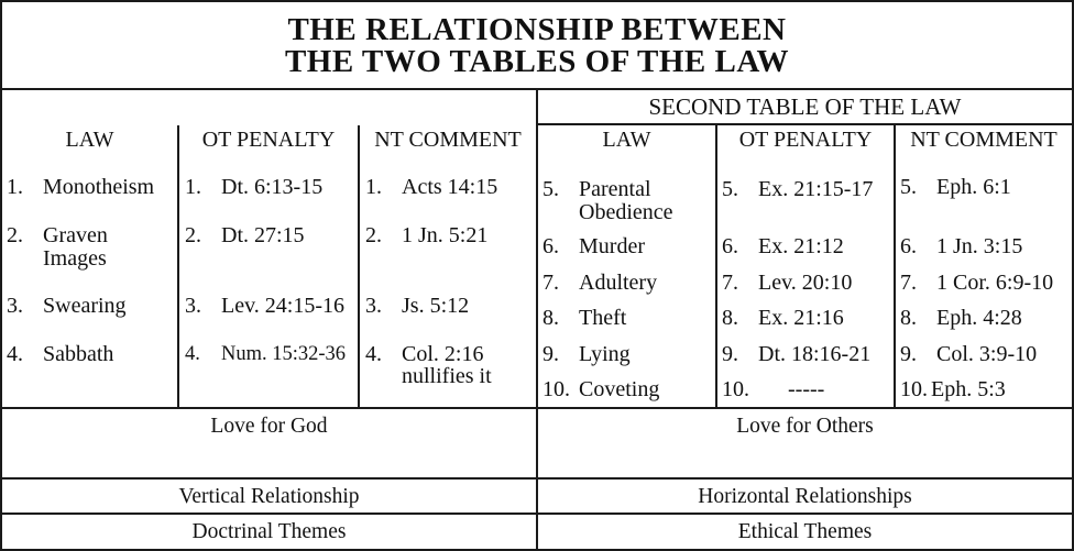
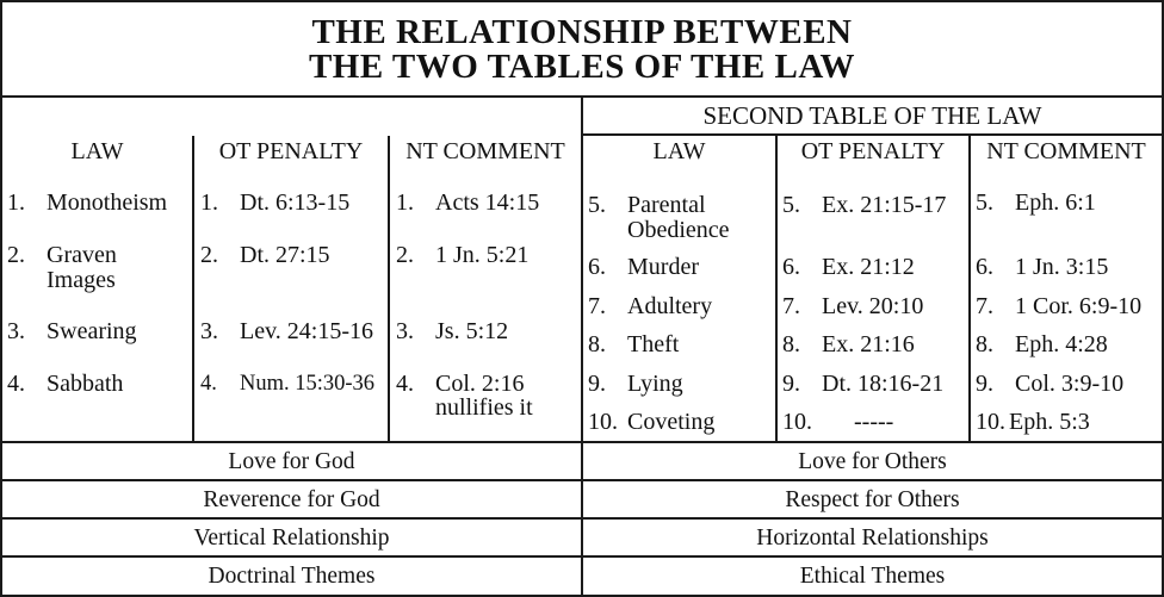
  THE RELATIONSHIP BETWEEN
  THE TWO TABLES OF THE LAW
  SECOND TABLE OF THE LAW
  LAW
  OT PENALTY
  NT COMMENT
  LAW
  OT PENALTY
  NT COMMENT
  1.
  Monotheism
  2.
  Graven
  Images
  3.
  Swearing
  4.
  Sabbath
  1.
  Dt. 6:13-15
  2.
  Dt. 27:15
  3.
  Lev. 24:15-16
  4.
- Num. 15:32-36
+ Num. 15:30-36
  1.
  Acts 14:15
  2.
  1 Jn. 5:21
  3.
  Js. 5:12
  4.
  Col. 2:16
  nullifies it
  5.
  Parental
  Obedience
  6.
  Murder
  7.
  Adultery
  8.
  Theft
  9.
  Lying
  10.
  Coveting
  5.
  Ex. 21:15-17
  6.
  Ex. 21:12
  7.
  Lev. 20:10
  8.
  Ex. 21:16
  9.
  Dt. 18:16-21
  10.
  -----
  5.
  Eph. 6:1
  6.
  1 Jn. 3:15
  7.
  1 Cor. 6:9-10
  8.
  Eph. 4:28
  9.
  Col. 3:9-10
  10.
  Eph. 5:3
  Love for God
  Love for Others
+ Reverence for God
+ Respect for Others
  Vertical Relationship
  Horizontal Relationships
  Doctrinal Themes
  Ethical Themes
